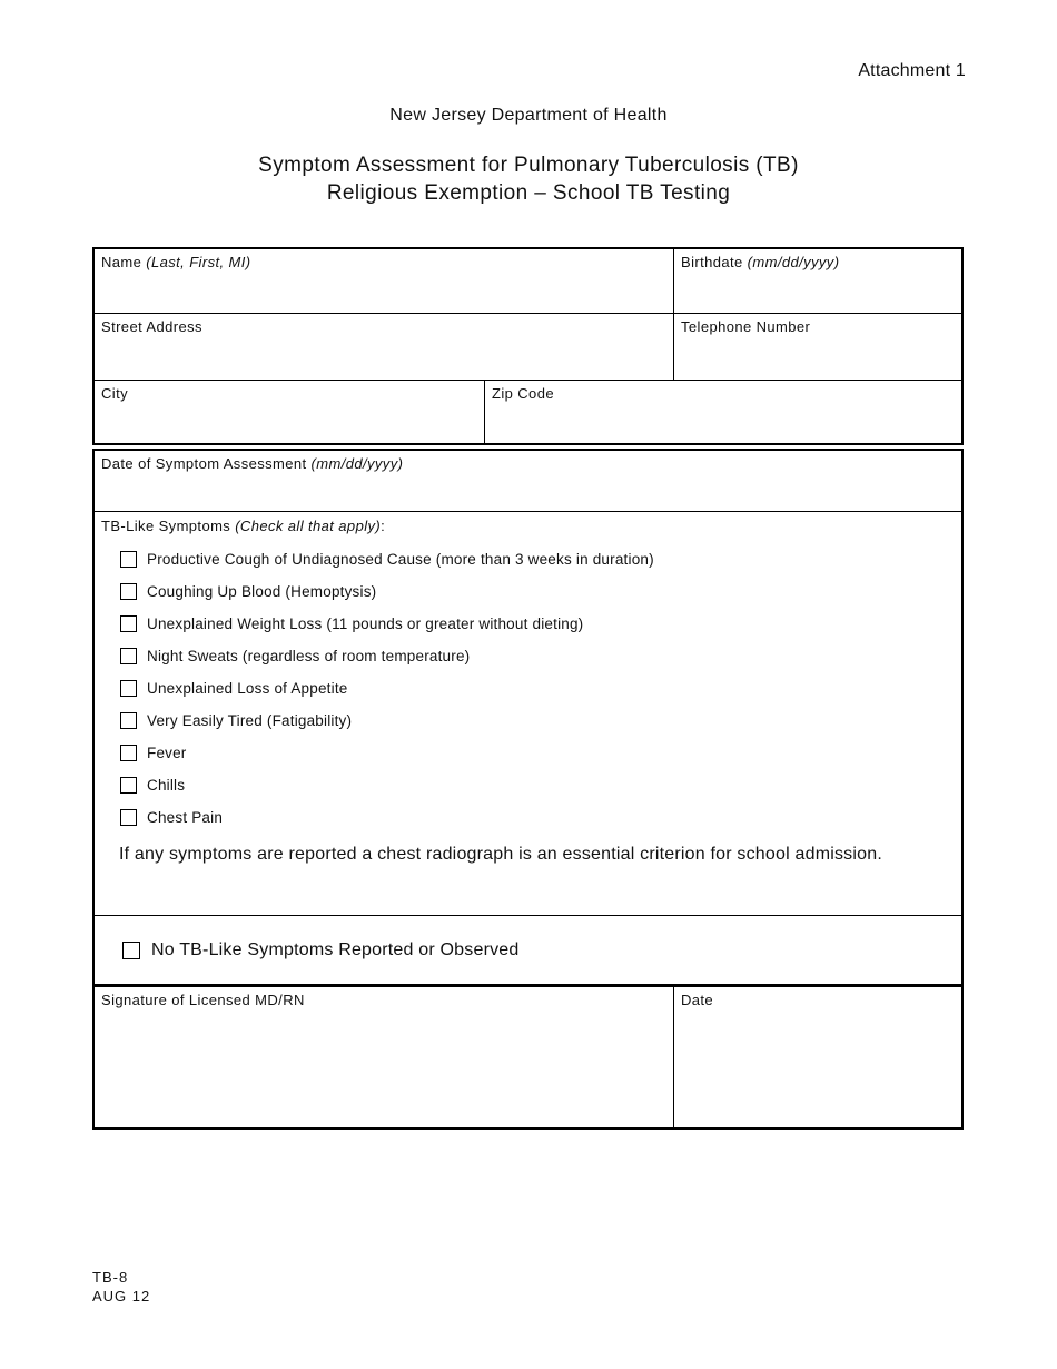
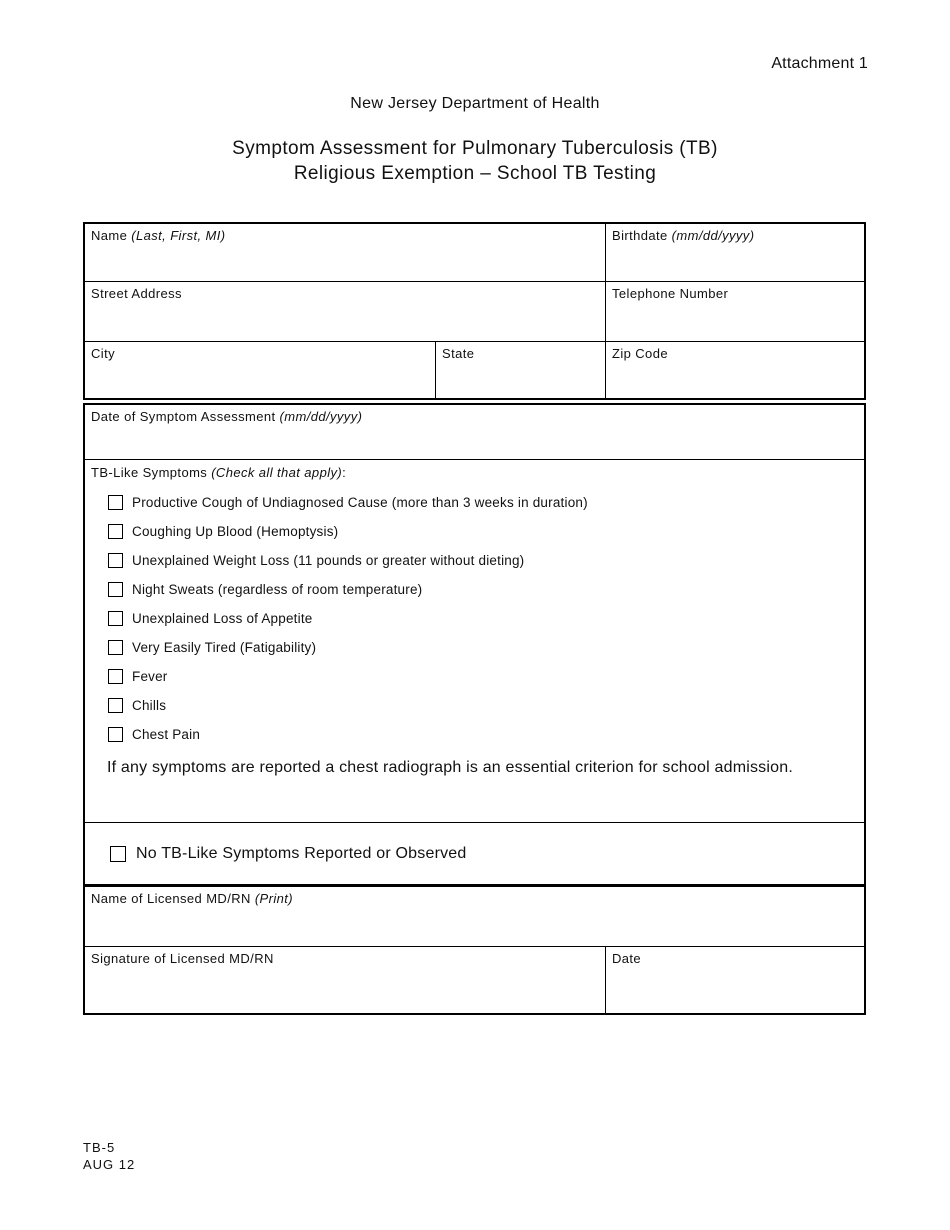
  Attachment 1
  New Jersey Department of Health
  Symptom Assessment for Pulmonary Tuberculosis (TB)
  Religious Exemption – School TB Testing
  Name (Last, First, MI)
  Birthdate (mm/dd/yyyy)
  Street Address
  Telephone Number
  City
+ State
  Zip Code
  Date of Symptom Assessment (mm/dd/yyyy)
  TB-Like Symptoms (Check all that apply):
  Productive Cough of Undiagnosed Cause (more than 3 weeks in duration)
  Coughing Up Blood (Hemoptysis)
  Unexplained Weight Loss (11 pounds or greater without dieting)
  Night Sweats (regardless of room temperature)
  Unexplained Loss of Appetite
  Very Easily Tired (Fatigability)
  Fever
  Chills
  Chest Pain
  If any symptoms are reported a chest radiograph is an essential criterion for school admission.
  No TB-Like Symptoms Reported or Observed
+ Name of Licensed MD/RN (Print)
  Signature of Licensed MD/RN
  Date
- TB-8
+ TB-5
  AUG 12
